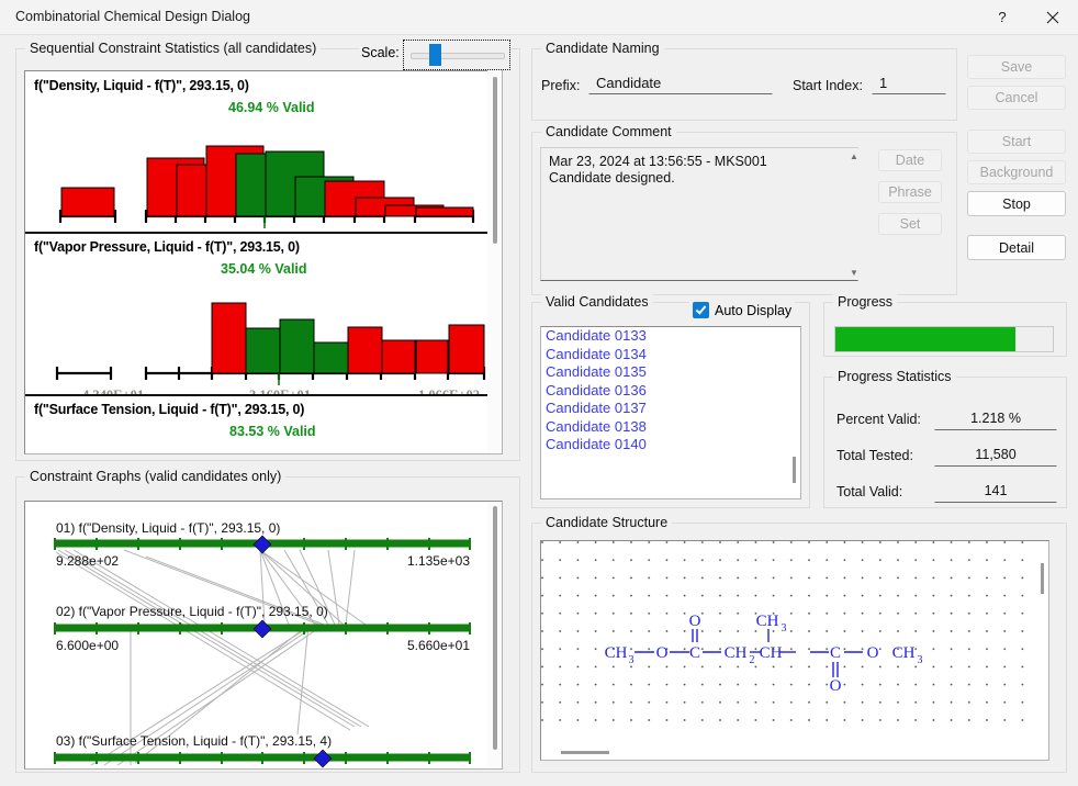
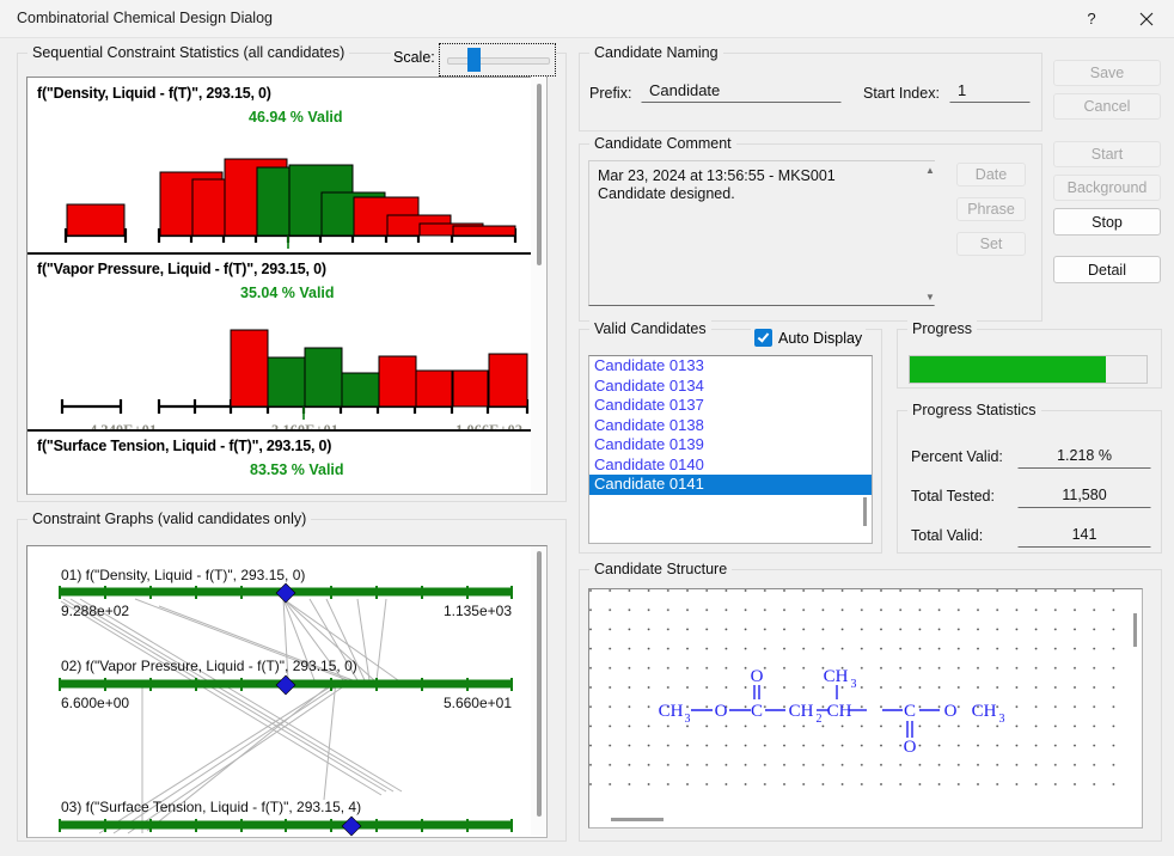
  Combinatorial Chemical Design Dialog
  ?
  Sequential Constraint Statistics (all candidates)
  Scale:
  f("Density, Liquid - f(T)", 293.15, 0)
  46.94 % Valid
  f("Vapor Pressure, Liquid - f(T)", 293.15, 0)
  35.04 % Valid
  f("Surface Tension, Liquid - f(T)", 293.15, 0)
  83.53 % Valid
  Constraint Graphs (valid candidates only)
  01) f("Density, Liquid - f(T)", 293.15, 0)
  9.288e+02
  1.135e+03
  02) f("Vapor Pressure, Liquid - f(T)", 293.15, 0)
  6.600e+00
  5.660e+01
  03) f("Surface Tension, Liquid - f(T)", 293.15, 4)
  Candidate Naming
  Prefix:
  Candidate
  Start Index:
  1
  Candidate Comment
  Mar 23, 2024 at 13:56:55 - MKS001
  Candidate designed.
  ▲
  ▼
  Date
  Phrase
  Set
  Save
  Cancel
  Start
  Background
  Stop
  Detail
  Valid Candidates
  Auto Display
  Candidate 0133
  Candidate 0134
- Candidate 0135
- Candidate 0136
  Candidate 0137
  Candidate 0138
+ Candidate 0139
  Candidate 0140
+ Candidate 0141
  Progress
  Progress Statistics
  Percent Valid:
  1.218 %
  Total Tested:
  11,580
  Total Valid:
  141
  Candidate Structure
  CH
  3
  O
  C
  O
  CH
  2
  CH
  CH
  3
  C
  O
  O
  CH
  3
